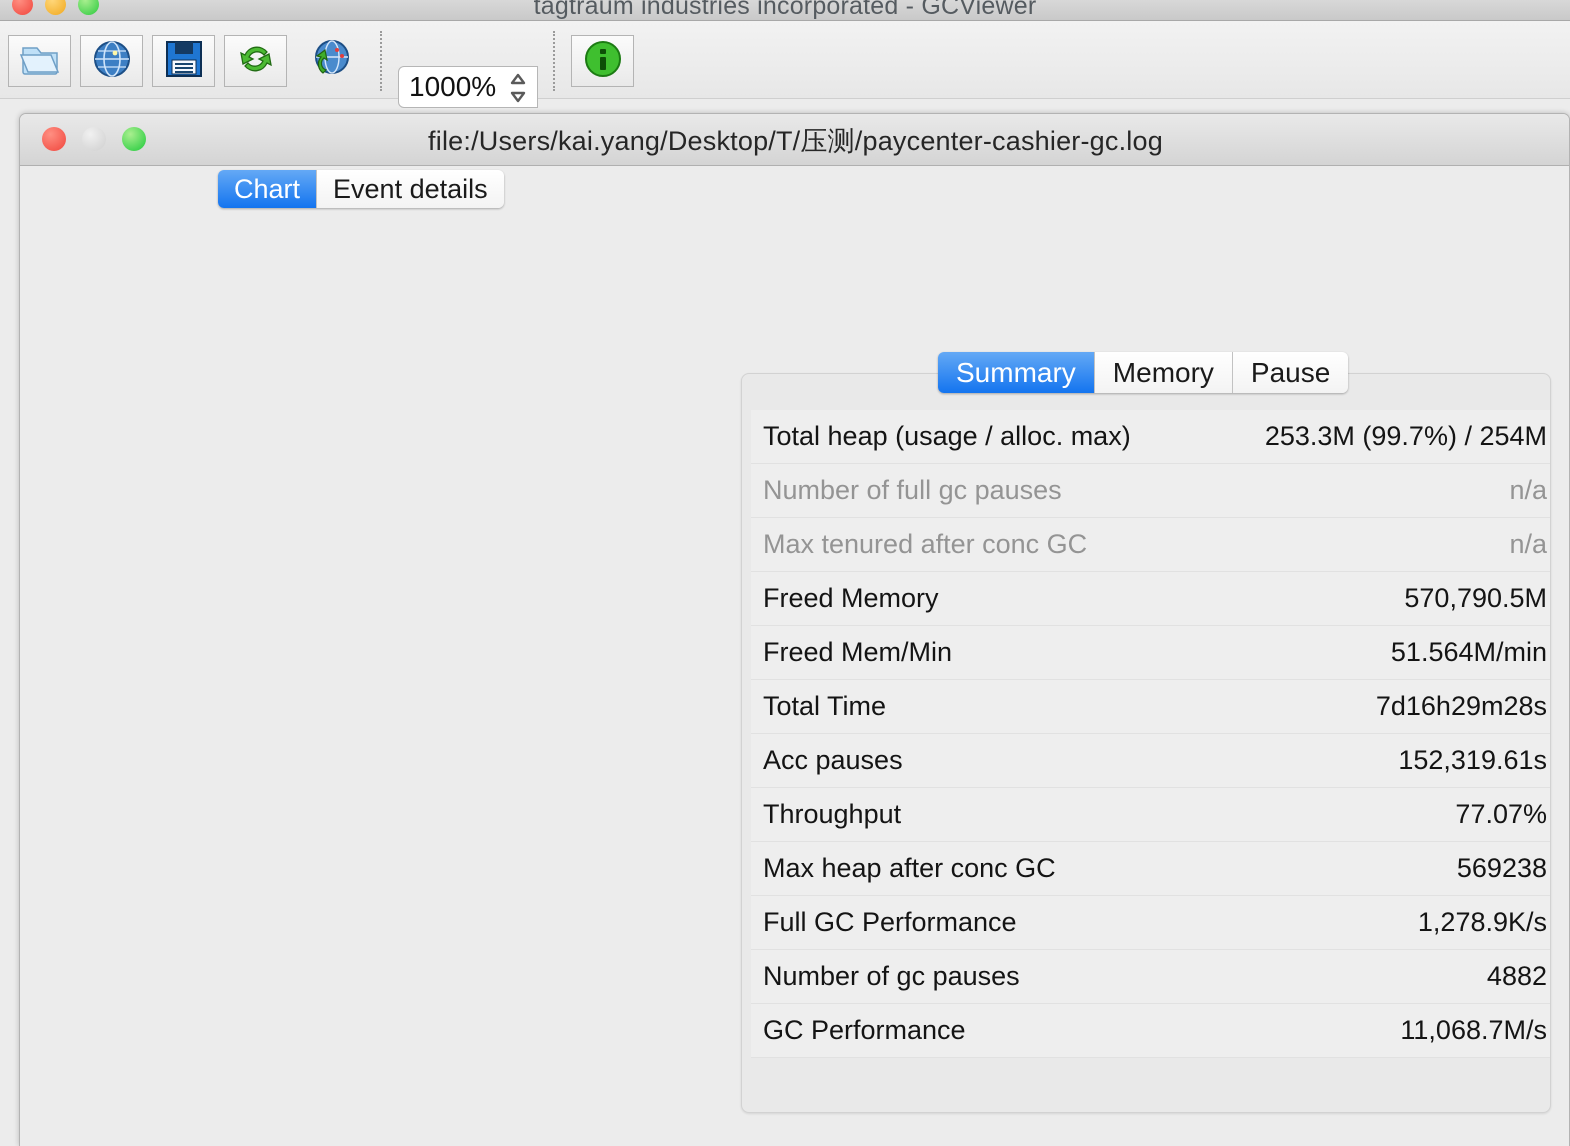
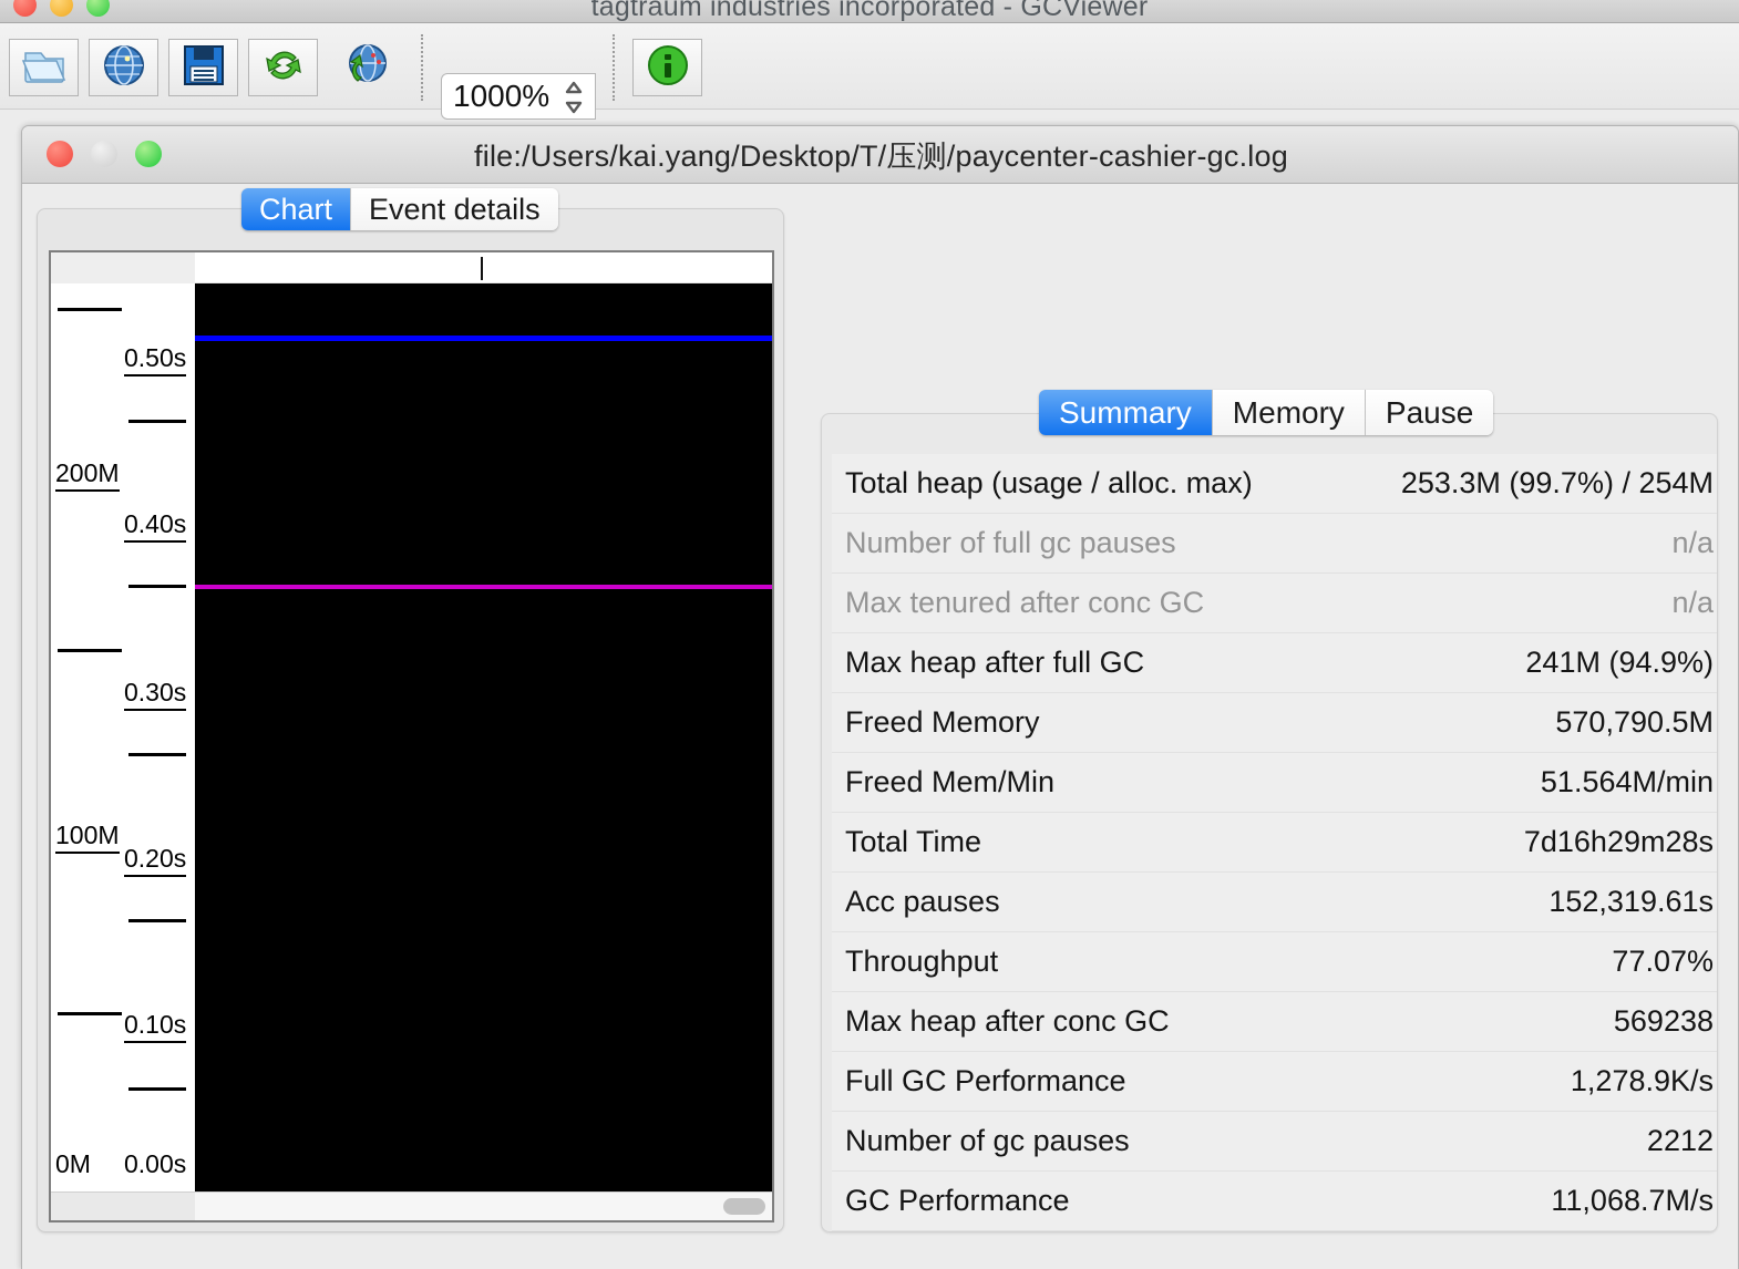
  tagtraum industries incorporated - GCViewer
  1000%
  file:/Users/kai.yang/Desktop/T/压测/paycenter-cashier-gc.log
  Chart
  Event details
+ 200M
+ 100M
+ 0M
+ 0.50s
+ 0.40s
+ 0.30s
+ 0.20s
+ 0.10s
+ 0.00s
  Summary
  Memory
  Pause
  Total heap (usage / alloc. max)
  253.3M (99.7%) / 254M
  Number of full gc pauses
  n/a
  Max tenured after conc GC
  n/a
+ Max heap after full GC
+ 241M (94.9%)
  Freed Memory
  570,790.5M
  Freed Mem/Min
  51.564M/min
  Total Time
  7d16h29m28s
  Acc pauses
  152,319.61s
  Throughput
  77.07%
  Max heap after conc GC
  569238
  Full GC Performance
  1,278.9K/s
  Number of gc pauses
- 4882
+ 2212
  GC Performance
  11,068.7M/s
